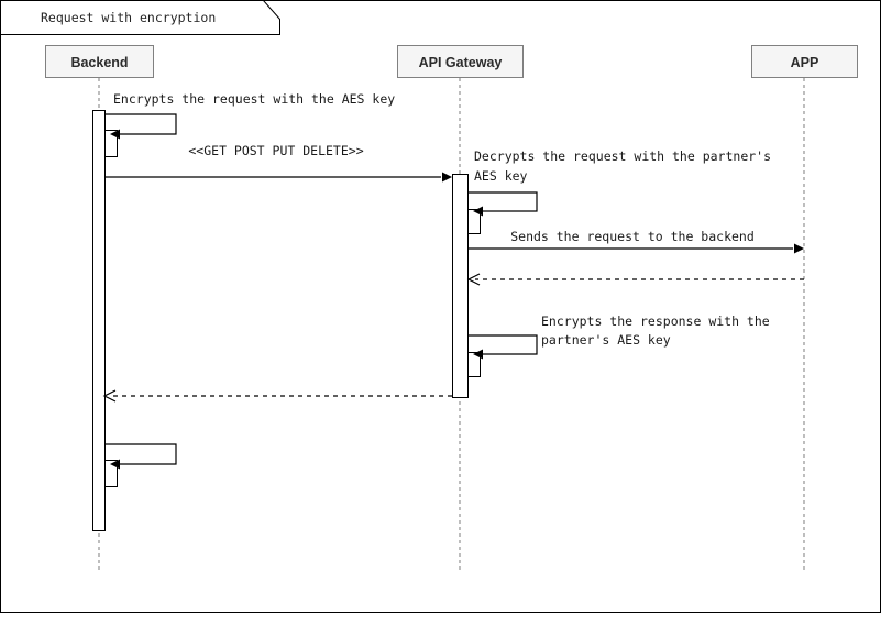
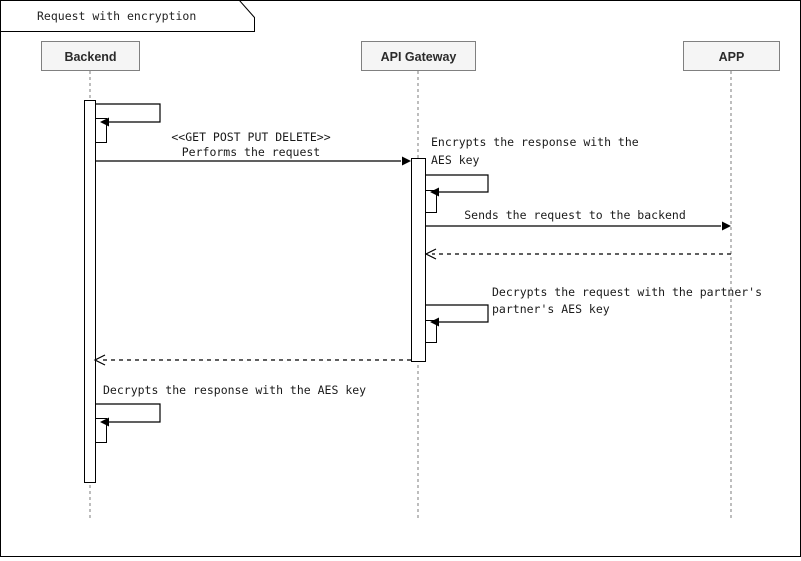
  Request with encryption
  Backend
  API Gateway
  APP
- Encrypts the request with the AES key
  <<GET POST PUT DELETE>>
+ Performs the request
- Decrypts the request with the partner's
+ Encrypts the response with the
  AES key
  Sends the request to the backend
- Encrypts the response with the
+ Decrypts the request with the partner's
  partner's AES key
+ Decrypts the response with the AES key
